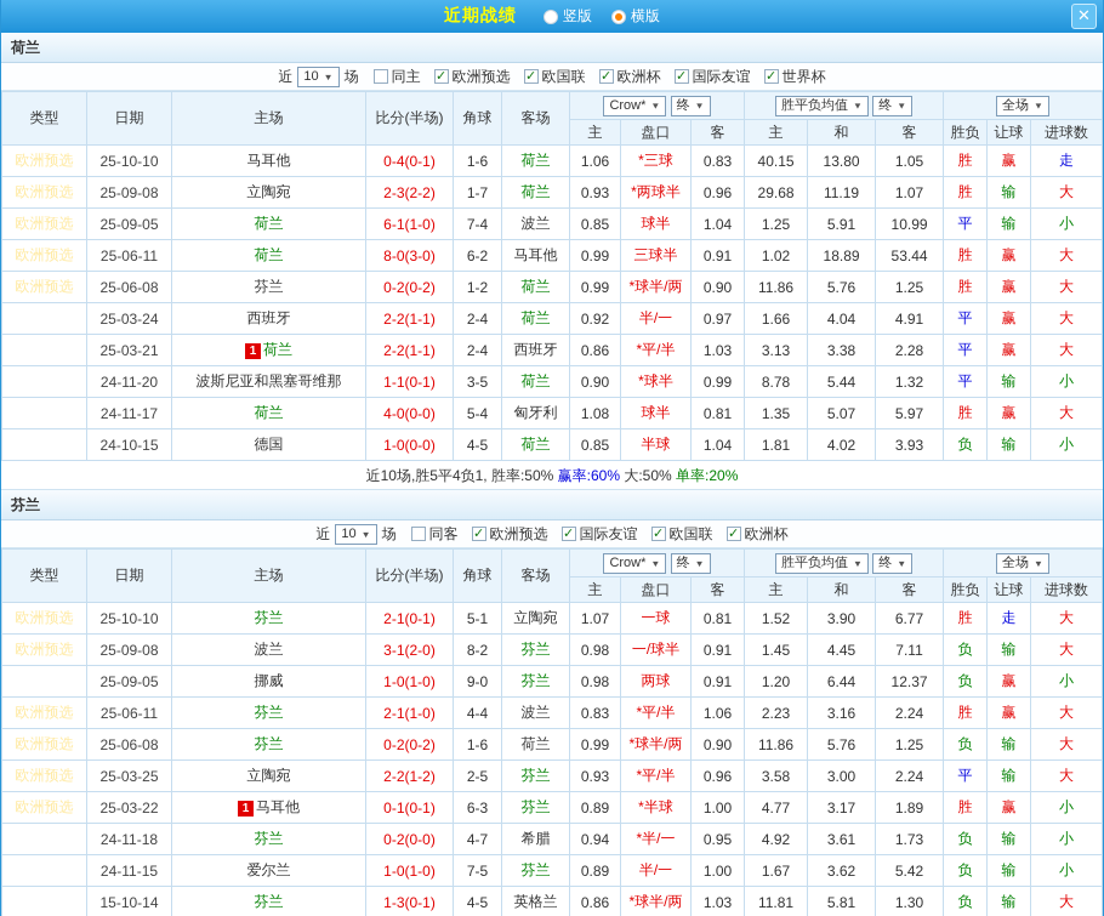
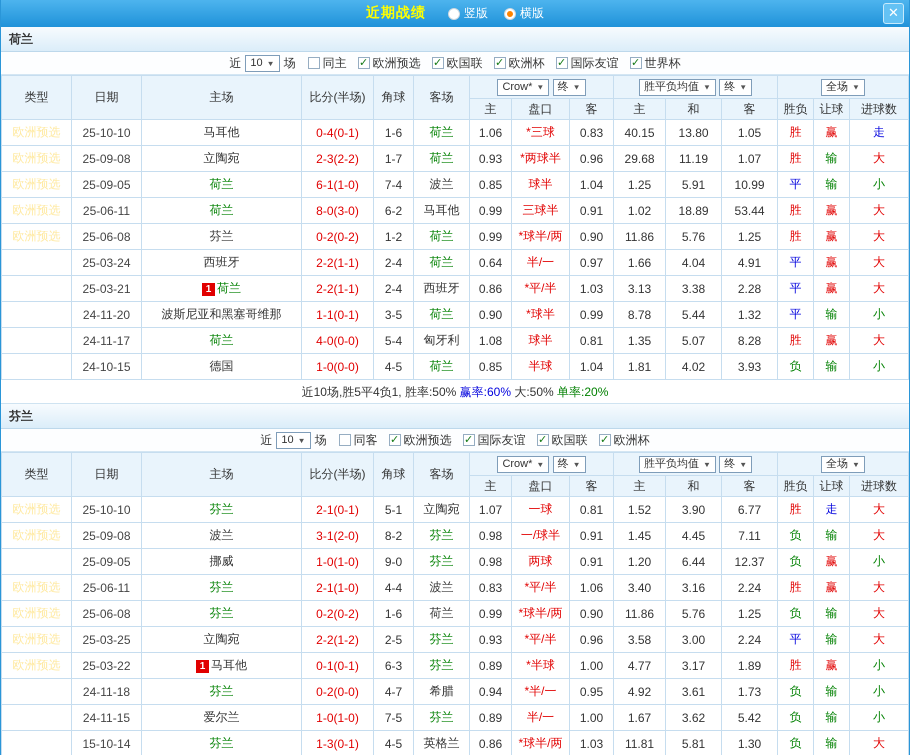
  近期战绩
  竖版
  横版
  ✕
  荷兰
  近
  10
  ▼
  场
  同主
  ✓
  欧洲预选
  ✓
  欧国联
  ✓
  欧洲杯
  ✓
  国际友谊
  ✓
  世界杯
  类型	日期	主场	比分(半场)	角球	客场	Crow* ▼ 终 ▼	胜平负均值 ▼ 终 ▼	全场 ▼
  主	盘口	客	主	和	客	胜负	让球	进球数
  欧洲预选	25-10-10	马耳他	0-4(0-1)	1-6	荷兰	1.06	*三球	0.83	40.15	13.80	1.05	胜	赢	走
  欧洲预选	25-09-08	立陶宛	2-3(2-2)	1-7	荷兰	0.93	*两球半	0.96	29.68	11.19	1.07	胜	输	大
  欧洲预选	25-09-05	荷兰	6-1(1-0)	7-4	波兰	0.85	球半	1.04	1.25	5.91	10.99	平	输	小
  欧洲预选	25-06-11	荷兰	8-0(3-0)	6-2	马耳他	0.99	三球半	0.91	1.02	18.89	53.44	胜	赢	大
  欧洲预选	25-06-08	芬兰	0-2(0-2)	1-2	荷兰	0.99	*球半/两	0.90	11.86	5.76	1.25	胜	赢	大
- 	25-03-24	西班牙	2-2(1-1)	2-4	荷兰	0.92	半/一	0.97	1.66	4.04	4.91	平	赢	大
+ 	25-03-24	西班牙	2-2(1-1)	2-4	荷兰	0.64	半/一	0.97	1.66	4.04	4.91	平	赢	大
  	25-03-21	1 荷兰	2-2(1-1)	2-4	西班牙	0.86	*平/半	1.03	3.13	3.38	2.28	平	赢	大
  	24-11-20	波斯尼亚和黑塞哥维那	1-1(0-1)	3-5	荷兰	0.90	*球半	0.99	8.78	5.44	1.32	平	输	小
- 	24-11-17	荷兰	4-0(0-0)	5-4	匈牙利	1.08	球半	0.81	1.35	5.07	5.97	胜	赢	大
+ 	24-11-17	荷兰	4-0(0-0)	5-4	匈牙利	1.08	球半	0.81	1.35	5.07	8.28	胜	赢	大
  	24-10-15	德国	1-0(0-0)	4-5	荷兰	0.85	半球	1.04	1.81	4.02	3.93	负	输	小
  近10场,胜5平4负1, 胜率:50% 赢率:60% 大:50% 单率:20%
  芬兰
  近
  10
  ▼
  场
  同客
  ✓
  欧洲预选
  ✓
  国际友谊
  ✓
  欧国联
  ✓
  欧洲杯
  类型	日期	主场	比分(半场)	角球	客场	Crow* ▼ 终 ▼	胜平负均值 ▼ 终 ▼	全场 ▼
  主	盘口	客	主	和	客	胜负	让球	进球数
  欧洲预选	25-10-10	芬兰	2-1(0-1)	5-1	立陶宛	1.07	一球	0.81	1.52	3.90	6.77	胜	走	大
  欧洲预选	25-09-08	波兰	3-1(2-0)	8-2	芬兰	0.98	一/球半	0.91	1.45	4.45	7.11	负	输	大
  	25-09-05	挪威	1-0(1-0)	9-0	芬兰	0.98	两球	0.91	1.20	6.44	12.37	负	赢	小
- 欧洲预选	25-06-11	芬兰	2-1(1-0)	4-4	波兰	0.83	*平/半	1.06	2.23	3.16	2.24	胜	赢	大
+ 欧洲预选	25-06-11	芬兰	2-1(1-0)	4-4	波兰	0.83	*平/半	1.06	3.40	3.16	2.24	胜	赢	大
  欧洲预选	25-06-08	芬兰	0-2(0-2)	1-6	荷兰	0.99	*球半/两	0.90	11.86	5.76	1.25	负	输	大
  欧洲预选	25-03-25	立陶宛	2-2(1-2)	2-5	芬兰	0.93	*平/半	0.96	3.58	3.00	2.24	平	输	大
  欧洲预选	25-03-22	1 马耳他	0-1(0-1)	6-3	芬兰	0.89	*半球	1.00	4.77	3.17	1.89	胜	赢	小
  	24-11-18	芬兰	0-2(0-0)	4-7	希腊	0.94	*半/一	0.95	4.92	3.61	1.73	负	输	小
  	24-11-15	爱尔兰	1-0(1-0)	7-5	芬兰	0.89	半/一	1.00	1.67	3.62	5.42	负	输	小
  	15-10-14	芬兰	1-3(0-1)	4-5	英格兰	0.86	*球半/两	1.03	11.81	5.81	1.30	负	输	大
